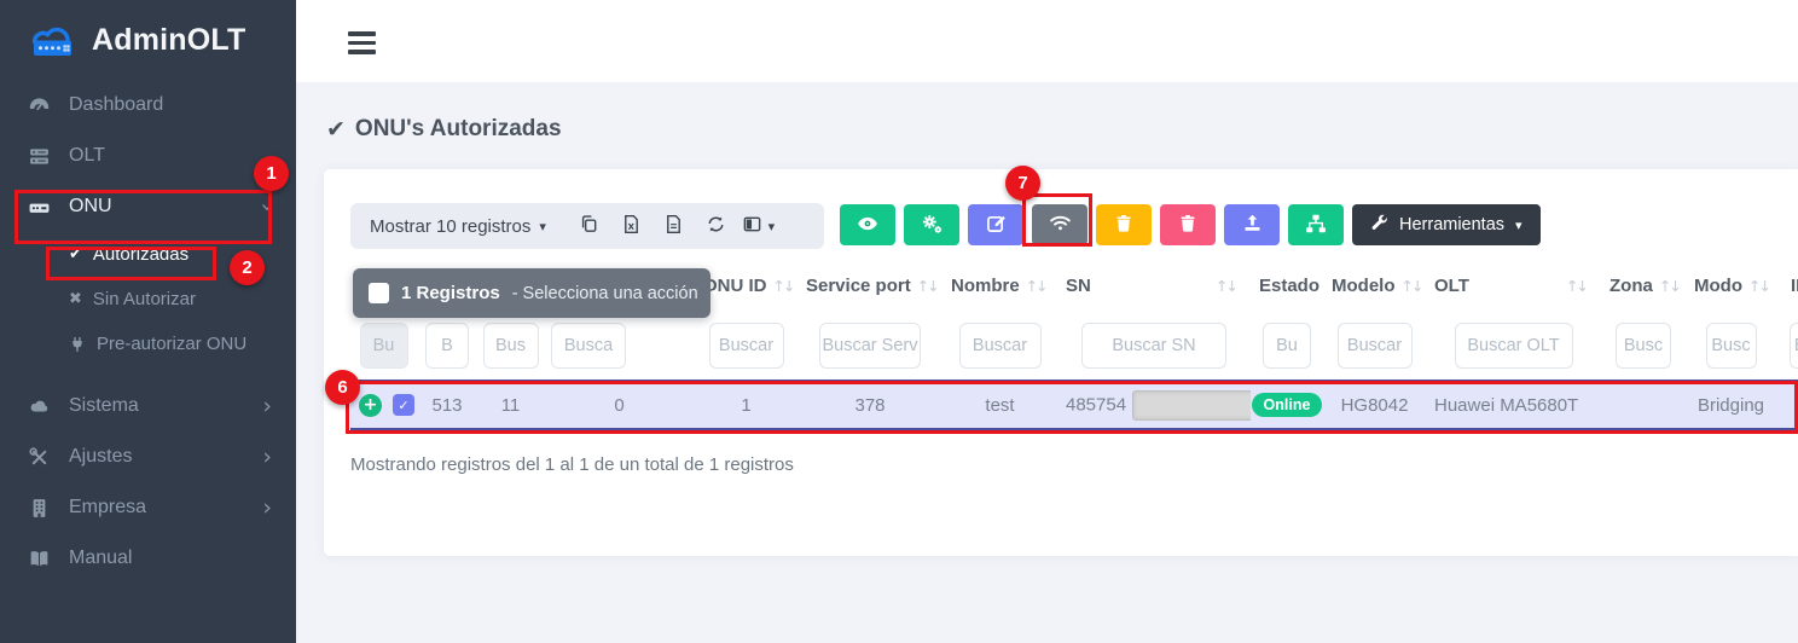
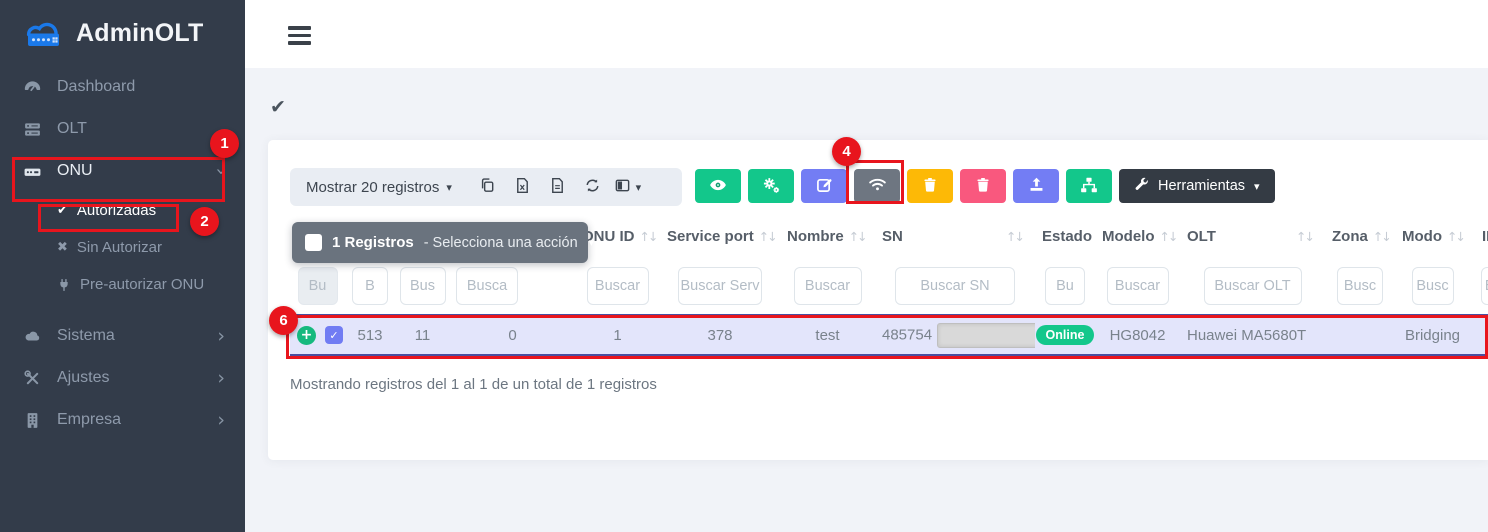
  AdminOLT
  Dashboard
  OLT
  ONU
  ✔
  Autorizadas
  ✖
  Sin Autorizar
  Pre-autorizar ONU
  Sistema
  ›
  Ajustes
  ›
  Empresa
  ›
- Manual
  ✔
- ONU's Autorizadas
- Mostrar 10 registros
+ Mostrar 20 registros
  ▾
  ▾
  Herramientas
  ▾
  1 Registros
  - Selecciona una acción
  ▾
  				NU ID ↑↓	Service port ↑↓	Nombre ↑↓	SN ↑↓	Estado	Modelo ↑↓	OLT ↑↓	Zona ↑↓	Modo ↑↓	I
  Bu	B	Bus	Busca	Buscar	Buscar Serv	Buscar	Buscar SN	Bu	Buscar	Buscar OLT	Busc	Busc
  + ✓	513	11	0	1	378	test	485754	Online	HG8042	Huawei MA5680T		Bridging
  Mostrando registros del 1 al 1 de un total de 1 registros
  1
  2
  6
- 7
+ 4
